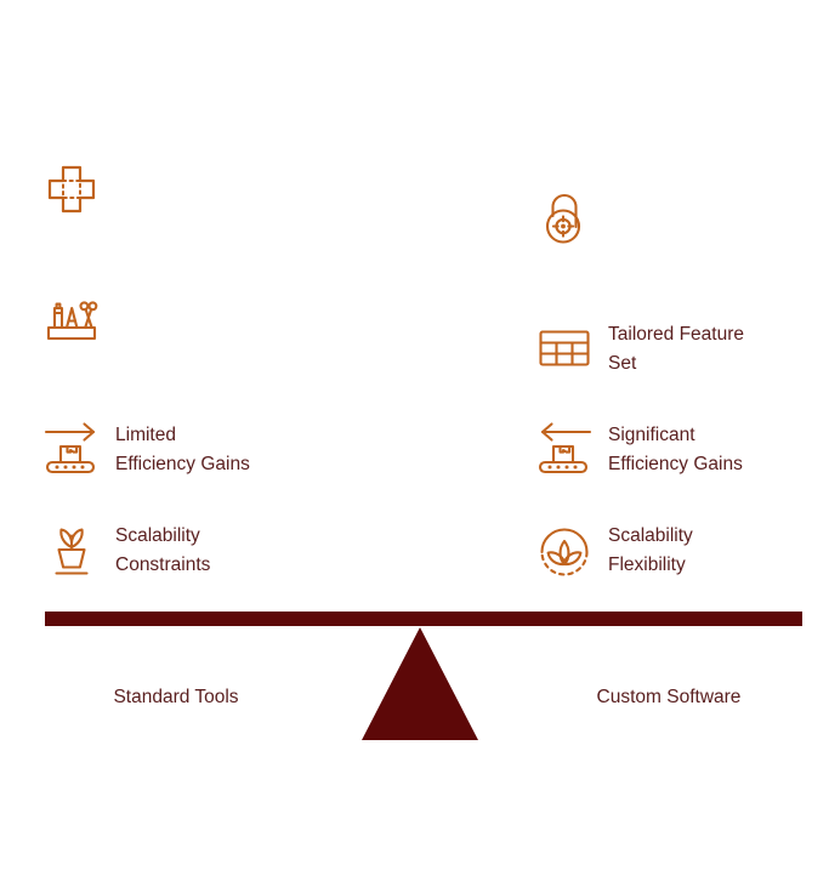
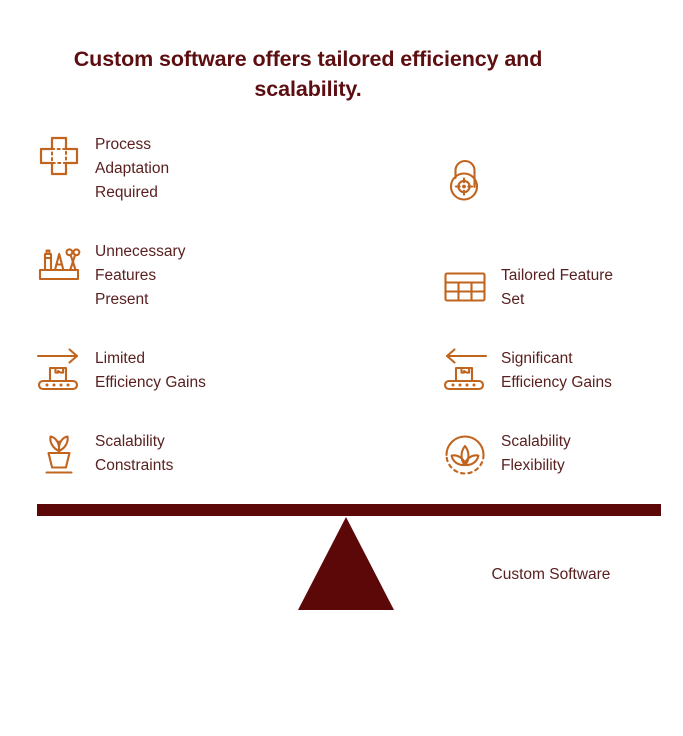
+ Custom software offers tailored efficiency and scalability.
+ Process
+ Adaptation
+ Required
+ Unnecessary
+ Features
+ Present
  Limited
  Efficiency Gains
  Scalability
  Constraints
  Tailored Feature
  Set
  Significant
  Efficiency Gains
  Scalability
  Flexibility
- Standard Tools
  Custom Software
